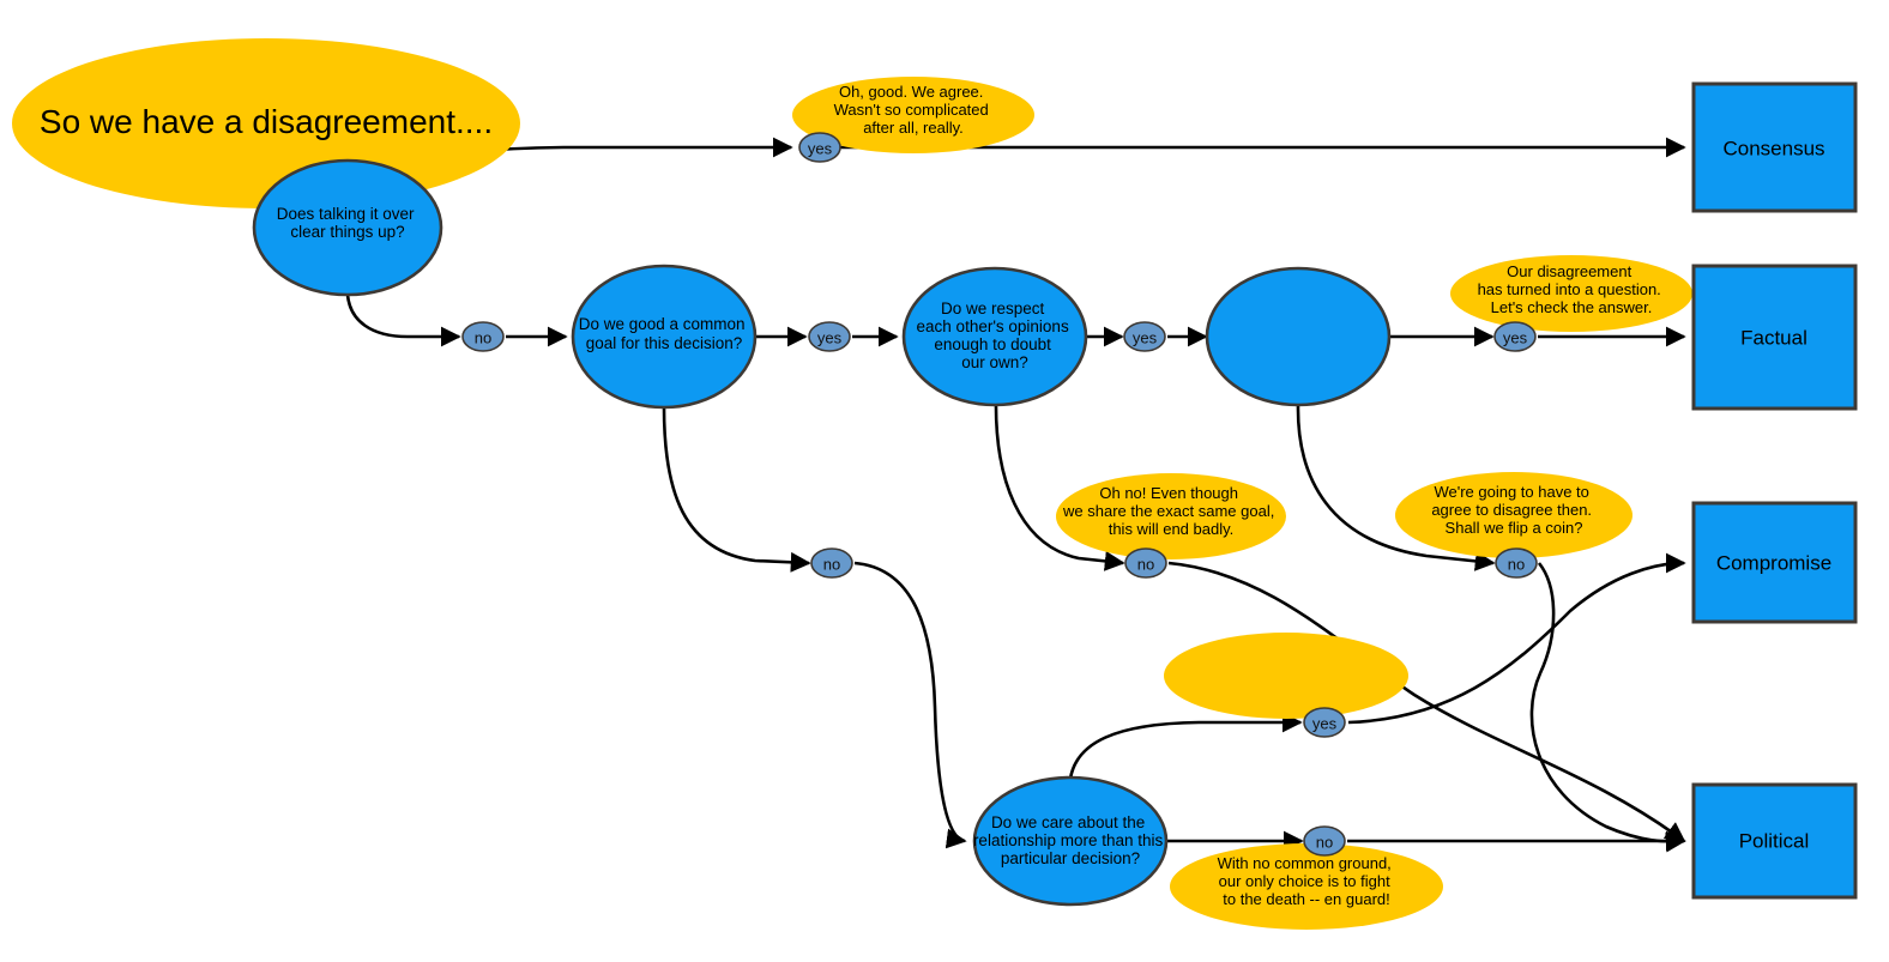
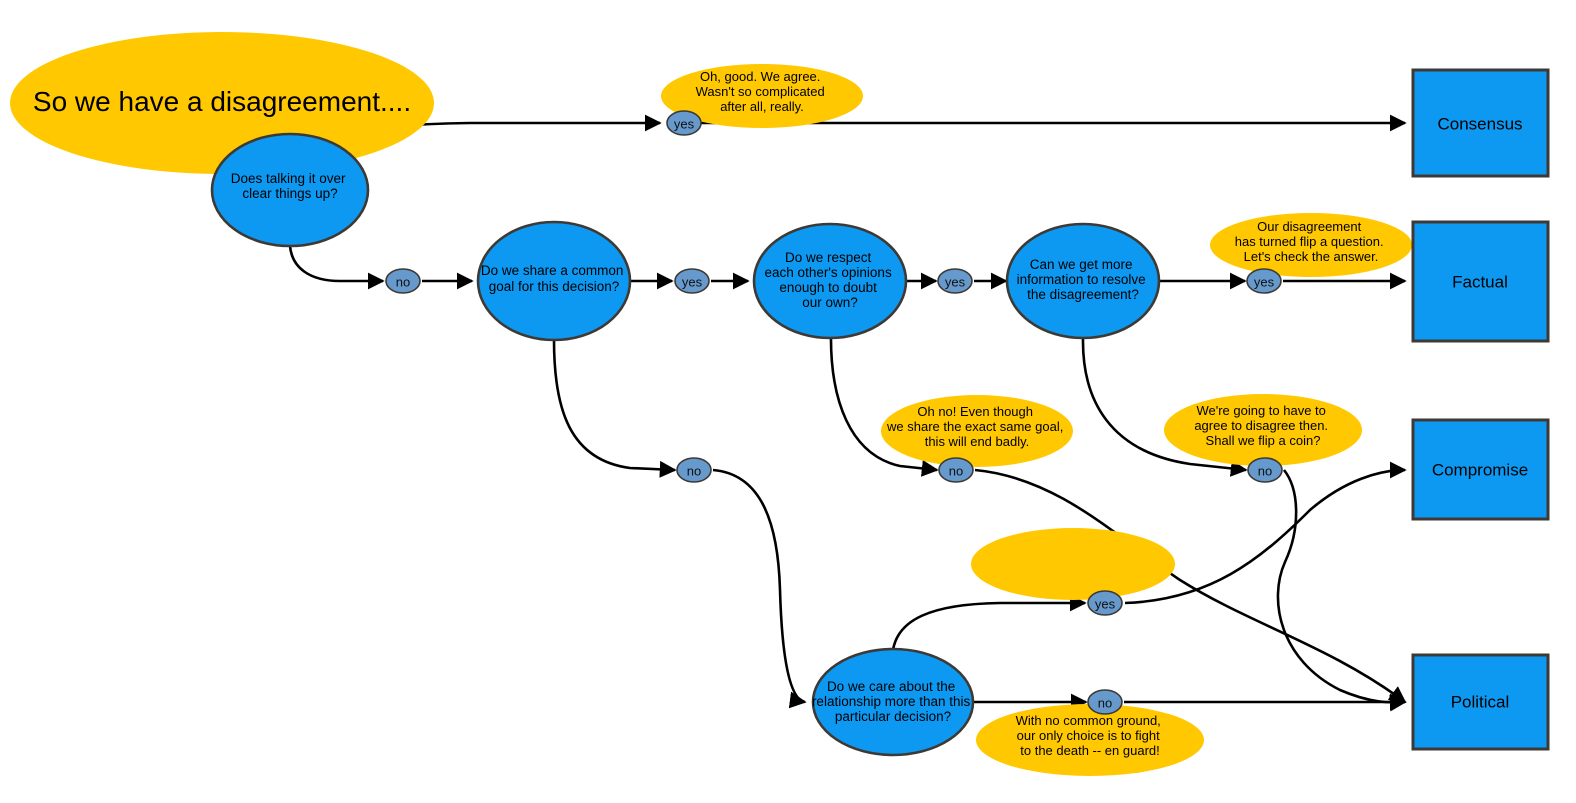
  So we have a disagreement....
  Oh, good. We agree. Wasn't so complicated after all, really.
- Our disagreement has turned into a question. Let's check the answer.
+ Our disagreement has turned flip a question. Let's check the answer.
  Oh no! Even though we share the exact same goal, this will end badly.
  We're going to have to agree to disagree then. Shall we flip a coin?
  With no common ground, our only choice is to fight to the death -- en guard!
  Does talking it over clear things up?
- Do we good a common goal for this decision?
+ Do we share a common goal for this decision?
  Do we respect each other's opinions enough to doubt our own?
+ Can we get more information to resolve the disagreement?
  Do we care about the relationship more than this particular decision?
  yes
  no
  yes
  no
  yes
  no
  yes
  no
  yes
  no
  Consensus
  Factual
  Compromise
  Political
